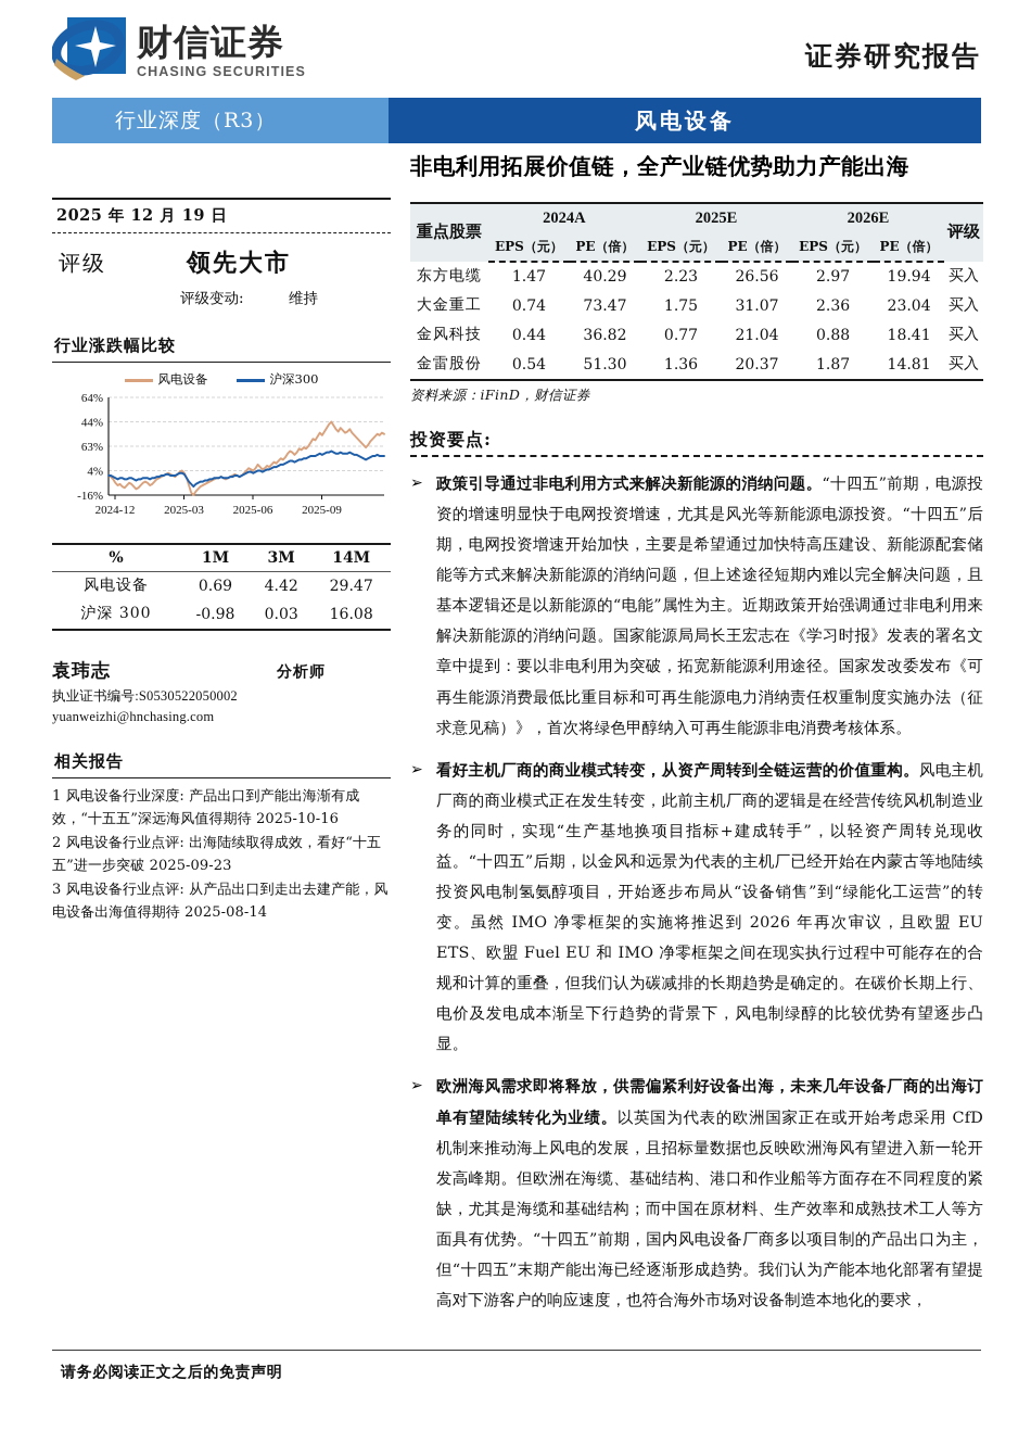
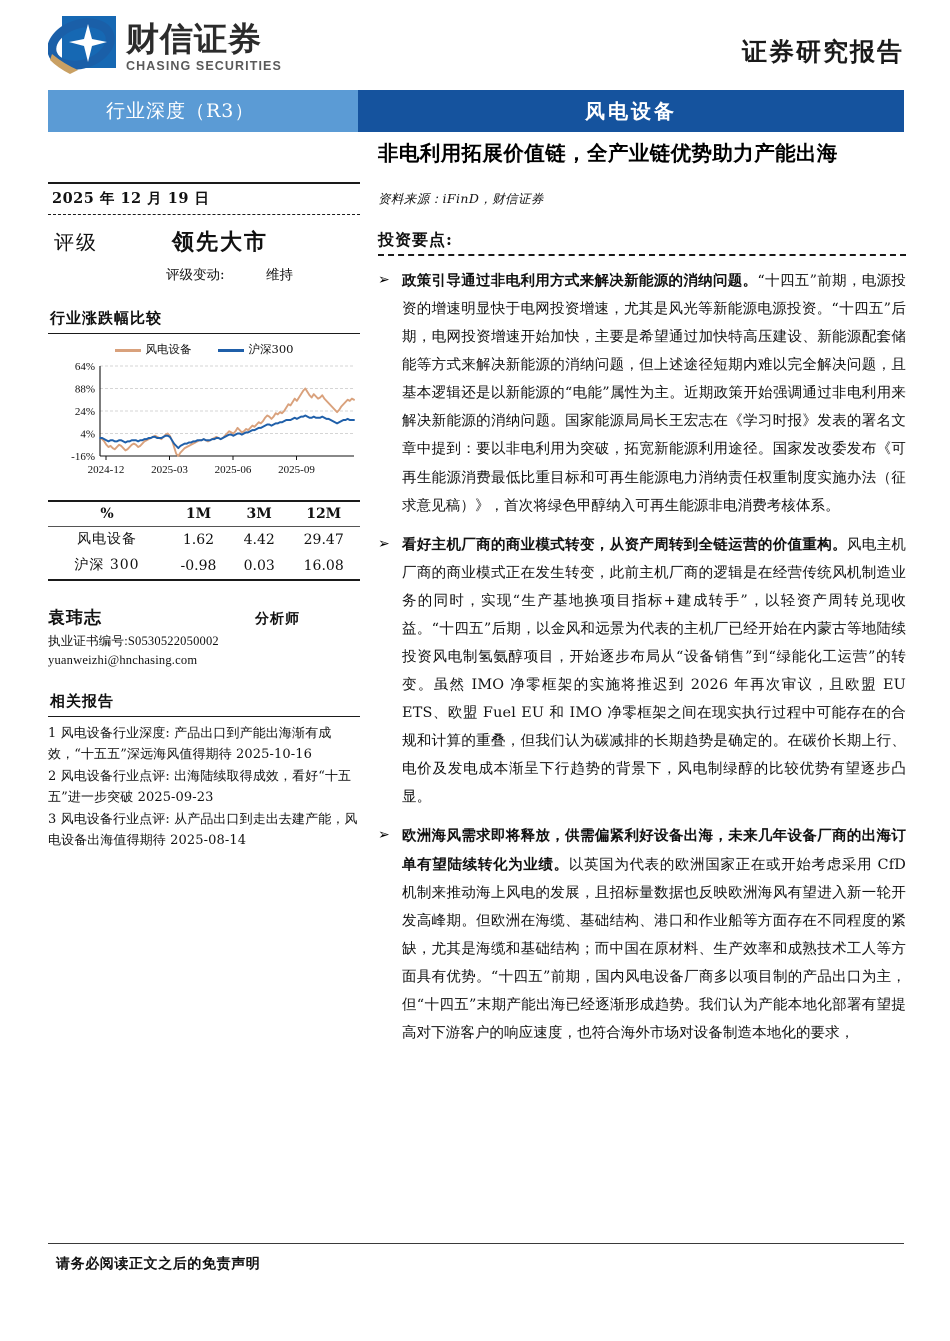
  财信证券
  CHASING SECURITIES
  证券研究报告
  行业深度（R3）
  风电设备
  非电利用拓展价值链，全产业链优势助力产能出海
  2025 年 12 月 19 日
  评级
  领先大市
  评级变动:
  维持
  行业涨跌幅比较
  风电设备
  沪深300
  -16%
  4%
- 63%
+ 24%
- 44%
+ 88%
  64%
  2024-12
  2025-03
  2025-06
  2025-09
- %	1M	3M	14M
+ %	1M	3M	12M
- 风电设备	0.69	4.42	29.47
+ 风电设备	1.62	4.42	29.47
  沪深 300	-0.98	0.03	16.08
  袁玮志
  分析师
  执业证书编号:S0530522050002
  yuanweizhi@hnchasing.com
  相关报告
  1 风电设备行业深度: 产品出口到产能出海渐有成效，“十五五”深远海风值得期待 2025-10-16
  2 风电设备行业点评: 出海陆续取得成效，看好“十五五”进一步突破 2025-09-23
  3 风电设备行业点评: 从产品出口到走出去建产能，风电设备出海值得期待 2025-08-14
- 重点股票	2024A	2025E	2026E	评级
- EPS（元）	PE（倍）	EPS（元）	PE（倍）	EPS（元）	PE（倍）
- 东方电缆	1.47	40.29	2.23	26.56	2.97	19.94	买入
- 大金重工	0.74	73.47	1.75	31.07	2.36	23.04	买入
- 金风科技	0.44	36.82	0.77	21.04	0.88	18.41	买入
- 金雷股份	0.54	51.30	1.36	20.37	1.87	14.81	买入
  资料来源：iFinD，财信证券
  投资要点:
  ➢
  政策引导通过非电利用方式来解决新能源的消纳问题。“十四五”前期，电源投资的增速明显快于电网投资增速，尤其是风光等新能源电源投资。“十四五”后期，电网投资增速开始加快，主要是希望通过加快特高压建设、新能源配套储能等方式来解决新能源的消纳问题，但上述途径短期内难以完全解决问题，且基本逻辑还是以新能源的“电能”属性为主。近期政策开始强调通过非电利用来解决新能源的消纳问题。国家能源局局长王宏志在《学习时报》发表的署名文章中提到：要以非电利用为突破，拓宽新能源利用途径。国家发改委发布《可再生能源消费最低比重目标和可再生能源电力消纳责任权重制度实施办法（征求意见稿）》，首次将绿色甲醇纳入可再生能源非电消费考核体系。
  ➢
  看好主机厂商的商业模式转变，从资产周转到全链运营的价值重构。风电主机厂商的商业模式正在发生转变，此前主机厂商的逻辑是在经营传统风机制造业务的同时，实现“生产基地换项目指标+建成转手”，以轻资产周转兑现收益。“十四五”后期，以金风和远景为代表的主机厂已经开始在内蒙古等地陆续投资风电制氢氨醇项目，开始逐步布局从“设备销售”到“绿能化工运营”的转变。虽然 IMO 净零框架的实施将推迟到 2026 年再次审议，且欧盟 EU ETS、欧盟 Fuel EU 和 IMO 净零框架之间在现实执行过程中可能存在的合规和计算的重叠，但我们认为碳减排的长期趋势是确定的。在碳价长期上行、电价及发电成本渐呈下行趋势的背景下，风电制绿醇的比较优势有望逐步凸显。
  ➢
  欧洲海风需求即将释放，供需偏紧利好设备出海，未来几年设备厂商的出海订单有望陆续转化为业绩。以英国为代表的欧洲国家正在或开始考虑采用 CfD 机制来推动海上风电的发展，且招标量数据也反映欧洲海风有望进入新一轮开发高峰期。但欧洲在海缆、基础结构、港口和作业船等方面存在不同程度的紧缺，尤其是海缆和基础结构；而中国在原材料、生产效率和成熟技术工人等方面具有优势。“十四五”前期，国内风电设备厂商多以项目制的产品出口为主，但“十四五”末期产能出海已经逐渐形成趋势。我们认为产能本地化部署有望提高对下游客户的响应速度，也符合海外市场对设备制造本地化的要求，
  请务必阅读正文之后的免责声明
